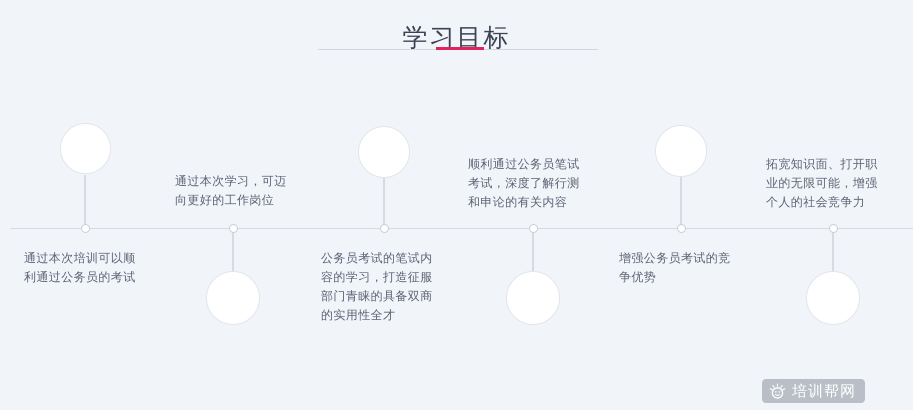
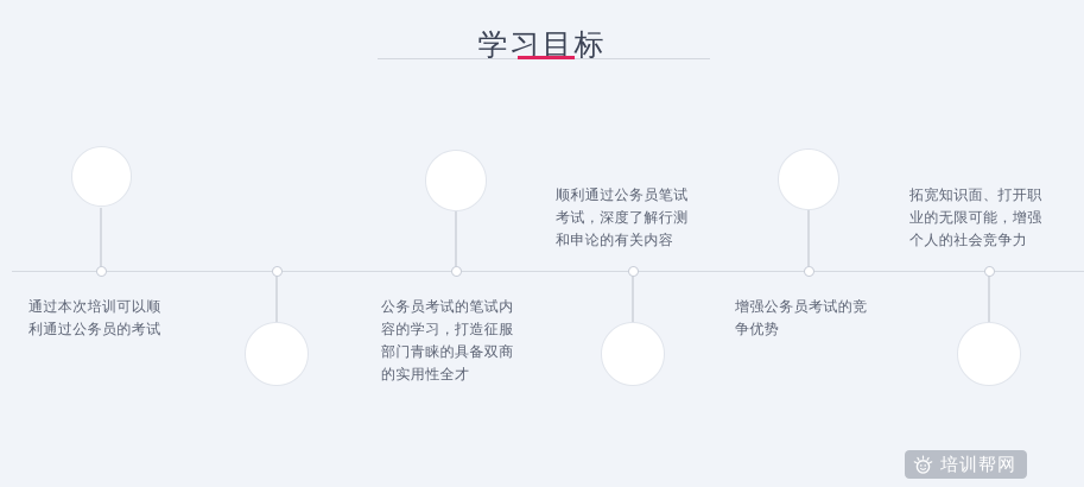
  学习目标
  通过本次培训可以顺
  利通过公务员的考试
- 通过本次学习，可迈
- 向更好的工作岗位
  公务员考试的笔试内
  容的学习，打造征服
  部门青睐的具备双商
  的实用性全才
  顺利通过公务员笔试
  考试，深度了解行测
  和申论的有关内容
  增强公务员考试的竞
  争优势
  拓宽知识面、打开职
  业的无限可能，增强
  个人的社会竞争力
  培训帮网
